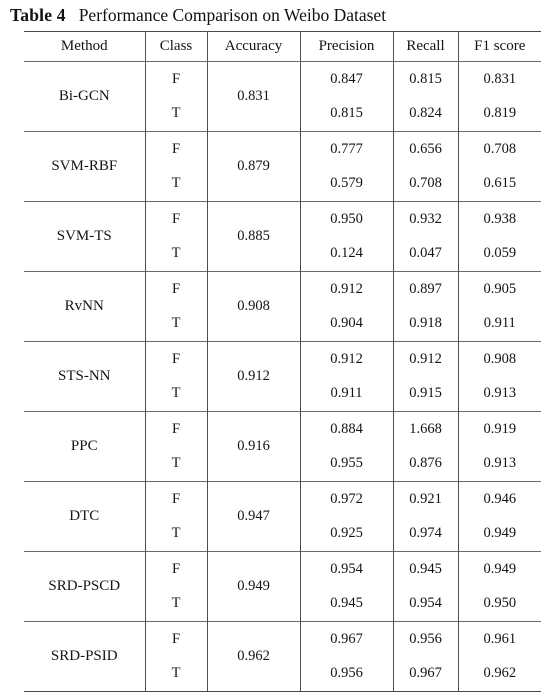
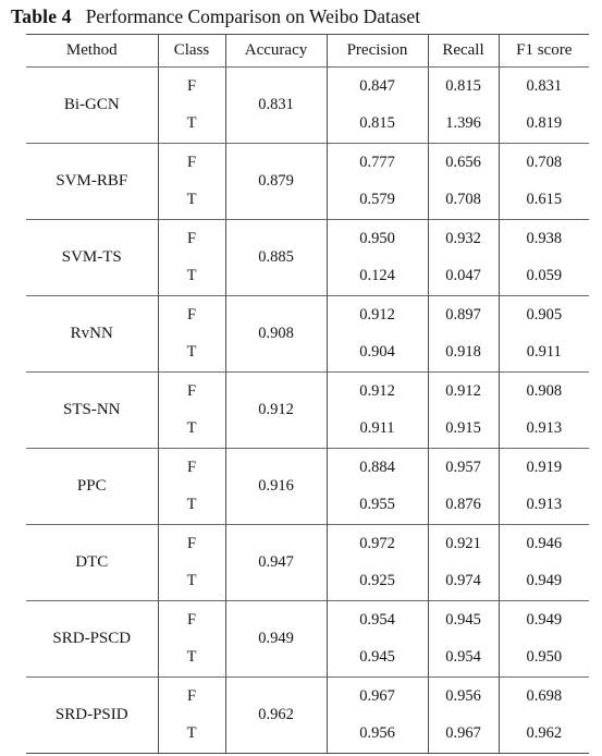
  Table 4 Performance Comparison on Weibo Dataset
  Method	Class	Accuracy	Precision	Recall	F1 score
  Bi-GCN	F	0.831	0.847	0.815	0.831
- T	0.815	0.824	0.819
+ T	0.815	1.396	0.819
  SVM-RBF	F	0.879	0.777	0.656	0.708
  T	0.579	0.708	0.615
  SVM-TS	F	0.885	0.950	0.932	0.938
  T	0.124	0.047	0.059
  RvNN	F	0.908	0.912	0.897	0.905
  T	0.904	0.918	0.911
  STS-NN	F	0.912	0.912	0.912	0.908
  T	0.911	0.915	0.913
- PPC	F	0.916	0.884	1.668	0.919
+ PPC	F	0.916	0.884	0.957	0.919
  T	0.955	0.876	0.913
  DTC	F	0.947	0.972	0.921	0.946
  T	0.925	0.974	0.949
  SRD-PSCD	F	0.949	0.954	0.945	0.949
  T	0.945	0.954	0.950
- SRD-PSID	F	0.962	0.967	0.956	0.961
+ SRD-PSID	F	0.962	0.967	0.956	0.698
  T	0.956	0.967	0.962
